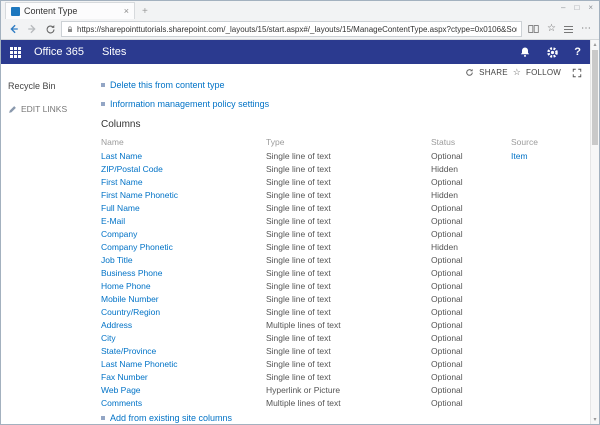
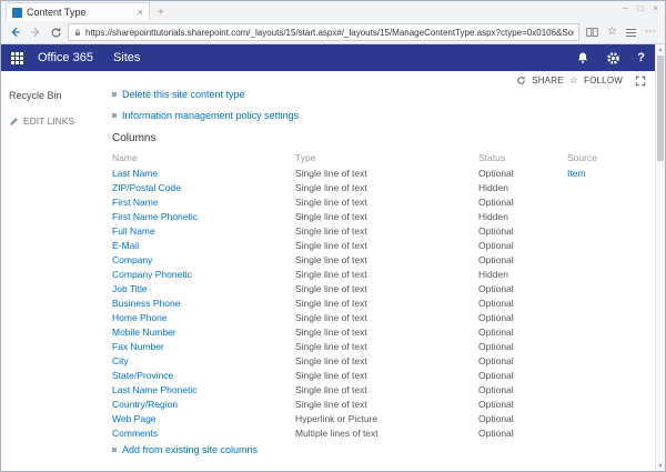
  Content Type
  ×
  +
  –
  □
  ×
  https://sharepointtutorials.sharepoint.com/_layouts/15/start.aspx#/_layouts/15/ManageContentType.aspx?ctype=0x0106&So
  ☆
  ⋯
  Office 365
  Sites
  ?
  SHARE
  ☆
  FOLLOW
  Recycle Bin
  EDIT LINKS
- Delete this from content type
+ Delete this site content type
  Information management policy settings
  Columns
  Name	Type	Status	Source
  Last Name	Single line of text	Optional	Item
  ZIP/Postal Code	Single line of text	Hidden
  First Name	Single line of text	Optional
  First Name Phonetic	Single line of text	Hidden
  Full Name	Single line of text	Optional
  E-Mail	Single line of text	Optional
  Company	Single line of text	Optional
  Company Phonetic	Single line of text	Hidden
  Job Title	Single line of text	Optional
  Business Phone	Single line of text	Optional
  Home Phone	Single line of text	Optional
  Mobile Number	Single line of text	Optional
- Country/Region	Single line of text	Optional
+ Fax Number	Single line of text	Optional
- Address	Multiple lines of text	Optional
  City	Single line of text	Optional
  State/Province	Single line of text	Optional
  Last Name Phonetic	Single line of text	Optional
- Fax Number	Single line of text	Optional
+ Country/Region	Single line of text	Optional
  Web Page	Hyperlink or Picture	Optional
  Comments	Multiple lines of text	Optional
  Add from existing site columns
